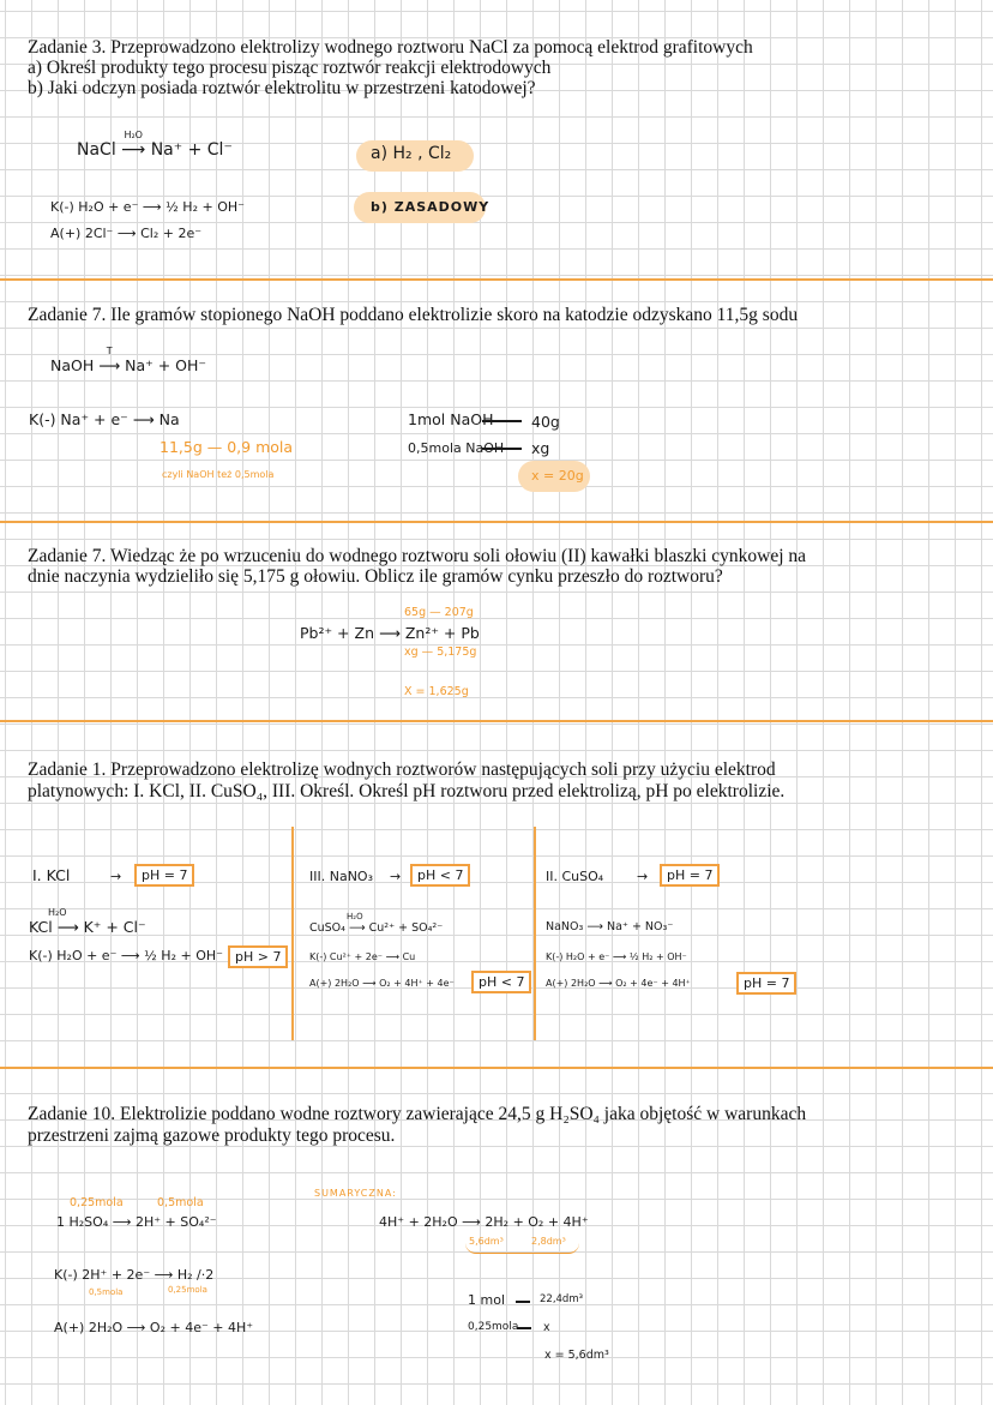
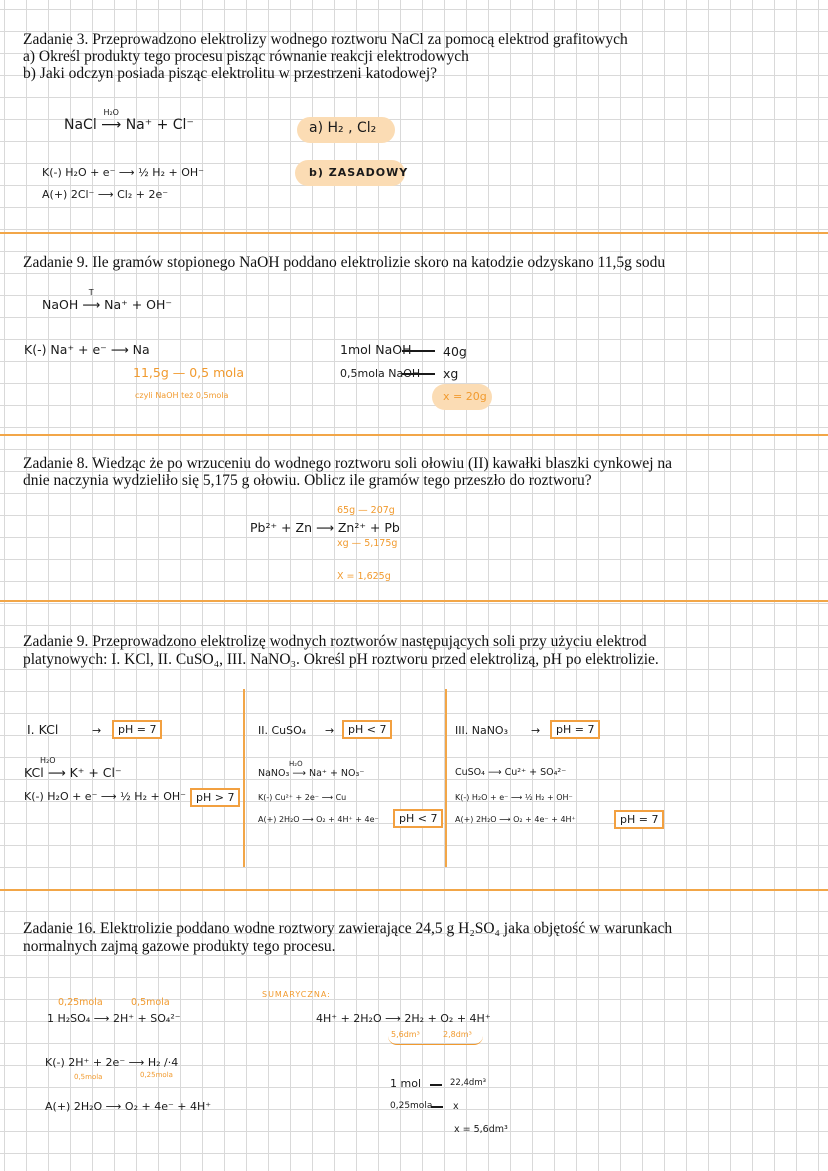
  Zadanie 3. Przeprowadzono elektrolizy wodnego roztworu NaCl za pomocą elektrod grafitowych
- a) Określ produkty tego procesu pisząc roztwór reakcji elektrodowych
+ a) Określ produkty tego procesu pisząc równanie reakcji elektrodowych
- b) Jaki odczyn posiada roztwór elektrolitu w przestrzeni katodowej?
+ b) Jaki odczyn posiada pisząc elektrolitu w przestrzeni katodowej?
  NaCl
  H₂O
  ⟶ Na⁺ + Cl⁻
  K(-) H₂O + e⁻ ⟶ ½ H₂ + OH⁻
  A(+) 2Cl⁻ ⟶ Cl₂ + 2e⁻
  a) H₂ , Cl₂
  b) ZASADOWY
- Zadanie 7. Ile gramów stopionego NaOH poddano elektrolizie skoro na katodzie odzyskano 11,5g sodu
+ Zadanie 9. Ile gramów stopionego NaOH poddano elektrolizie skoro na katodzie odzyskano 11,5g sodu
  NaOH
  T
  ⟶ Na⁺ + OH⁻
  K(-) Na⁺ + e⁻ ⟶ Na
- 11,5g — 0,9 mola
+ 11,5g — 0,5 mola
  czyli NaOH też 0,5mola
  1mol NaO
  40g
  0,5mola Na
  xg
  x = 20g
- Zadanie 7. Wiedząc że po wrzuceniu do wodnego roztworu soli ołowiu (II) kawałki blaszki cynkowej na
+ Zadanie 8. Wiedząc że po wrzuceniu do wodnego roztworu soli ołowiu (II) kawałki blaszki cynkowej na
- dnie naczynia wydzieliło się 5,175 g ołowiu. Oblicz ile gramów cynku przeszło do roztworu?
+ dnie naczynia wydzieliło się 5,175 g ołowiu. Oblicz ile gramów tego przeszło do roztworu?
  65g — 207g
  Pb²⁺ + Zn ⟶ Zn²⁺ + Pb
  xg — 5,175g
  X = 1,625g
- Zadanie 1. Przeprowadzono elektrolizę wodnych roztworów następujących soli przy użyciu elektrod
+ Zadanie 9. Przeprowadzono elektrolizę wodnych roztworów następujących soli przy użyciu elektrod
- platynowych: I. KCl, II. CuSO₄, III. Określ. Określ pH roztworu przed elektrolizą, pH po elektrolizie.
+ platynowych: I. KCl, II. CuSO₄, III. NaNO₃. Określ pH roztworu przed elektrolizą, pH po elektrolizie.
  I. KCl
  →
  pH = 7
  H₂O
  KCl ⟶ K⁺ + Cl⁻
  K(-) H₂O + e⁻ ⟶ ½ H₂ + OH⁻
  pH > 7
- III. NaNO₃
+ II. CuSO₄
  →
  pH < 7
  H₂O
- CuSO₄ ⟶ Cu²⁺ + SO₄²⁻
+ NaNO₃ ⟶ Na⁺ + NO₃⁻
  K(-) Cu²⁺ + 2e⁻ ⟶ Cu
  A(+) 2H₂O ⟶ O₂ + 4H⁺ + 4e⁻
  pH < 7
- II. CuSO₄
+ III. NaNO₃
  →
  pH = 7
- NaNO₃ ⟶ Na⁺ + NO₃⁻
+ CuSO₄ ⟶ Cu²⁺ + SO₄²⁻
  K(-) H₂O + e⁻ ⟶ ½ H₂ + OH⁻
  A(+) 2H₂O ⟶ O₂ + 4e⁻ + 4H⁺
  pH = 7
- Zadanie 10. Elektrolizie poddano wodne roztwory zawierające 24,5 g H₂SO₄ jaka objętość w warunkach
+ Zadanie 16. Elektrolizie poddano wodne roztwory zawierające 24,5 g H₂SO₄ jaka objętość w warunkach
- przestrzeni zajmą gazowe produkty tego procesu.
+ normalnych zajmą gazowe produkty tego procesu.
  0,25mola
  0,5mola
  1 H₂SO₄ ⟶ 2H⁺ + SO₄²⁻
- K(-) 2H⁺ + 2e⁻ ⟶ H₂ /·2
+ K(-) 2H⁺ + 2e⁻ ⟶ H₂ /·4
  0,5mola
  0,25mola
  A(+) 2H₂O ⟶ O₂ + 4e⁻ + 4H⁺
  SUMARYCZNA:
  4H⁺ + 2H₂O ⟶ 2H₂ + O₂ + 4H⁺
  5,6dm³
  2,8dm³
  1 mol
  22,4dm³
  0,25mola
  x
  x = 5,6dm³
